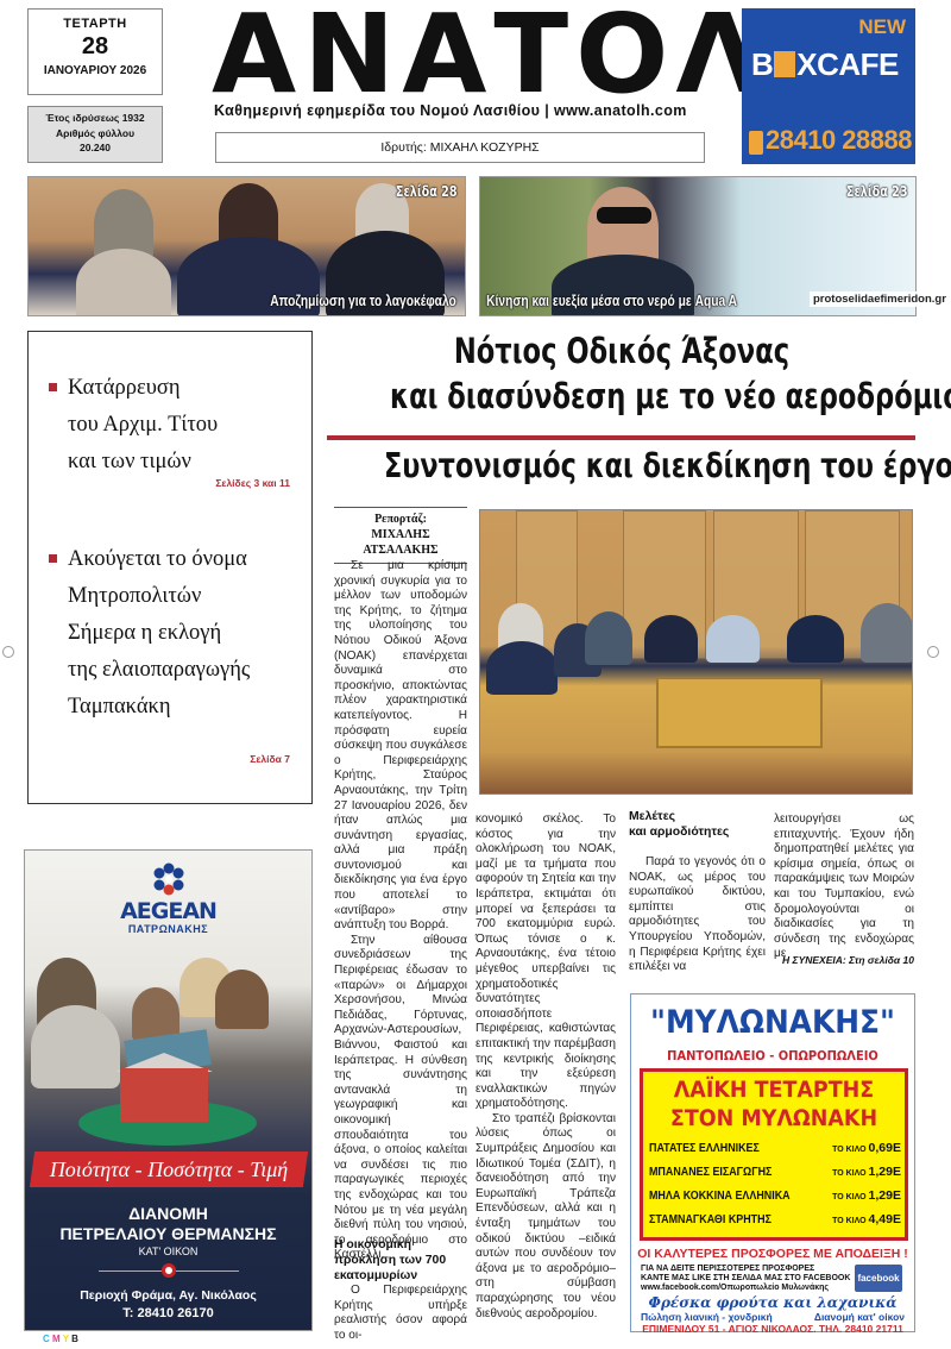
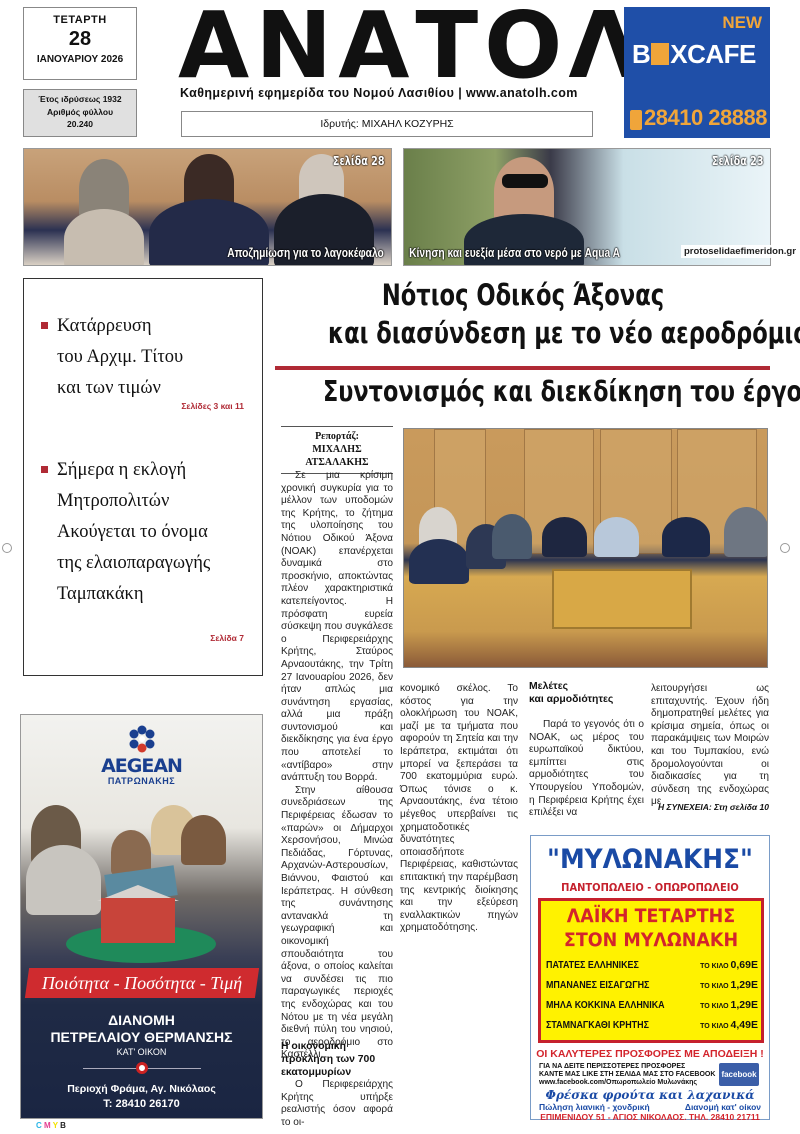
  ΤΕΤΑΡΤΗ
  28
  ΙΑΝΟΥΑΡΙΟΥ 2026
  Έτος ιδρύσεως 1932
  Αριθμός φύλλου
  20.240
  ΑΝΑΤΟΛ
  Καθημερινή εφημερίδα του Νομού Λασιθίου | www.anatolh.com
  Ιδρυτής: ΜΙΧΑΗΛ ΚΟΖΥΡΗΣ
  NEW
  B XCAFE
  28410 28888
  Σελίδα 28
  Αποζημίωση για το λαγοκέφαλο
  Σελίδα 23
  Κίνηση και ευεξία μέσα στο νερό με Aqua A
  protoselidaefimeridon.gr
  Κατάρρευση
  του Αρχιμ. Τίτου
  και των τιμών
  Σελίδες 3 και 11
- Ακούγεται το όνομα
+ Σήμερα η εκλογή
  Μητροπολιτών
- Σήμερα η εκλογή
+ Ακούγεται το όνομα
  της ελαιοπαραγωγής
  Ταμπακάκη
  Σελίδα 7
  Νότιος Οδικός Άξονας
  και διασύνδεση με το νέο αεροδρόμι
  Συντονισμός και διεκδίκηση του έργο
  Ρεπορτάζ:
  ΜΙΧΑΛΗΣ ΑΤΣΑΛΑΚΗΣ
  Σε μια κρίσιμη χρονική συγκυρία για το μέλλον των υποδομών της Κρήτης, το ζήτημα της υλοποίησης του Νότιου Οδικού Άξονα (ΝΟΑΚ) επανέρχεται δυναμικά στο προσκήνιο, αποκτώντας πλέον χαρακτηριστικά κατεπείγοντος. Η πρόσφατη ευρεία σύσκεψη που συγκάλεσε ο Περιφερειάρχης Κρήτης, Σταύρος Αρναουτάκης, την Τρίτη 27 Ιανουαρίου 2026, δεν ήταν απλώς μια συνάντηση εργασίας, αλλά μια πράξη συντονισμού και διεκδίκησης για ένα έργο που αποτελεί το «αντίβαρο» στην ανάπτυξη του Βορρά.
  Στην αίθουσα συνεδριάσεων της Περιφέρειας έδωσαν το «παρών» οι Δήμαρχοι Χερσονήσου, Μινώα Πεδιάδας, Γόρτυνας, Αρχανών-Αστερουσίων, Βιάννου, Φαιστού και Ιεράπετρας. Η σύνθεση της συνάντησης αντανακλά τη γεωγραφική και οικονομική σπουδαιότητα του άξονα, ο οποίος καλείται να συνδέσει τις πιο παραγωγικές περιοχές της ενδοχώρας και του Νότου με τη νέα μεγάλη διεθνή πύλη του νησιού, το αεροδρόμιο στο Καστέλλι.
  Η οικονομική πρόκληση των 700 εκατομμυρίων
  Ο Περιφερειάρχης Κρήτης υπήρξε ρεαλιστής όσον αφορά το οι-
  κονομικό σκέλος. Το κόστος για την ολοκλήρωση του ΝΟΑΚ, μαζί με τα τμήματα που αφορούν τη Σητεία και την Ιεράπετρα, εκτιμάται ότι μπορεί να ξεπεράσει τα 700 εκατομμύρια ευρώ. Όπως τόνισε ο κ. Αρναουτάκης, ένα τέτοιο μέγεθος υπερβαίνει τις χρηματοδοτικές δυνατότητες οποιασδήποτε Περιφέρειας, καθιστώντας επιτακτική την παρέμβαση της κεντρικής διοίκησης και την εξεύρεση εναλλακτικών πηγών χρηματοδότησης.
- Στο τραπέζι βρίσκονται λύσεις όπως οι Συμπράξεις Δημοσίου και Ιδιωτικού Τομέα (ΣΔΙΤ), η δανειοδότηση από την Ευρωπαϊκή Τράπεζα Επενδύσεων, αλλά και η ένταξη τμημάτων του οδικού δικτύου –ειδικά αυτών που συνδέουν τον άξονα με το αεροδρόμιο– στη σύμβαση παραχώρησης του νέου διεθνούς αεροδρομίου.
  Μελέτες
  και αρμοδιότητες
  Παρά το γεγονός ότι ο ΝΟΑΚ, ως μέρος του ευρωπαϊκού δικτύου, εμπίπτει στις αρμοδιότητες του Υπουργείου Υποδομών, η Περιφέρεια Κρήτης έχει επιλέξει να
  λειτουργήσει ως επιταχυντής. Έχουν ήδη δημοπρατηθεί μελέτες για κρίσιμα σημεία, όπως οι παρακάμψεις των Μοιρών και του Τυμπακίου, ενώ δρομολογούνται οι διαδικασίες για τη σύνδεση της ενδοχώρας με
  Η ΣΥΝΕΧΕΙΑ: Στη σελίδα 10
  AEGEAN
  ΠΑΤΡΩΝΑΚΗΣ
  Ποιότητα - Ποσότητα - Τιμή
  ΔΙΑΝΟΜΗ
  ΠΕΤΡΕΛΑΙΟΥ ΘΕΡΜΑΝΣΗΣ
  ΚΑΤ' ΟΙΚΟΝ
  Περιοχή Φράμα, Αγ. Νικόλαος
  Τ: 28410 26170
  C M Y B
  "ΜΥΛΩΝΑΚΗΣ"
  ΠΑΝΤΟΠΩΛΕΙΟ - ΟΠΩΡΟΠΩΛΕΙΟ
  ΛΑΪΚΗ ΤΕΤΑΡΤΗΣ
  ΣΤΟΝ ΜΥΛΩΝΑΚΗ
  ΠΑΤΑΤΕΣ ΕΛΛΗΝΙΚΕΣ
  ΜΠΑΝΑΝΕΣ ΕΙΣΑΓΩΓΗΣ
  ΜΗΛΑ ΚΟΚΚΙΝΑ ΕΛΛΗΝΙΚΑ
  ΣΤΑΜΝΑΓΚΑΘΙ ΚΡΗΤΗΣ
  ΟΙ ΚΑΛΥΤΕΡΕΣ ΠΡΟΣΦΟΡΕΣ ΜΕ ΑΠΟΔΕΙΞΗ !
  facebook
  Φρέσκα φρούτα και λαχανικά
  Πώληση λιανική - χονδρική
  Διανομή κατ' οίκον
  ΕΠΙΜΕΝΙΔΟΥ 51 - ΑΓΙΟΣ ΝΙΚΟΛΑΟΣ. ΤΗΛ. 28410 21711
